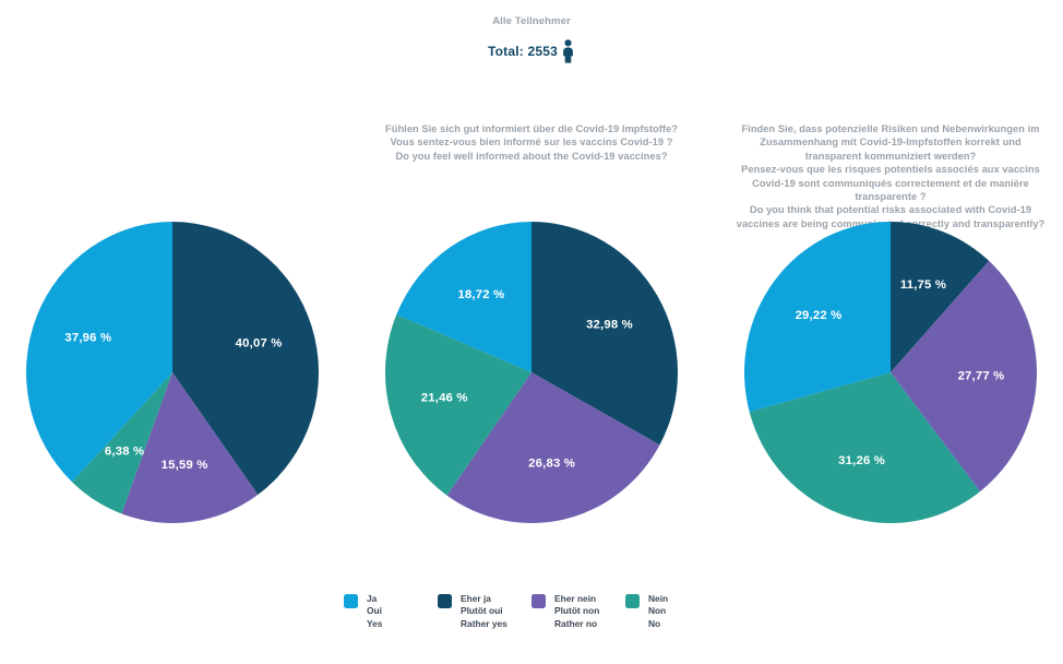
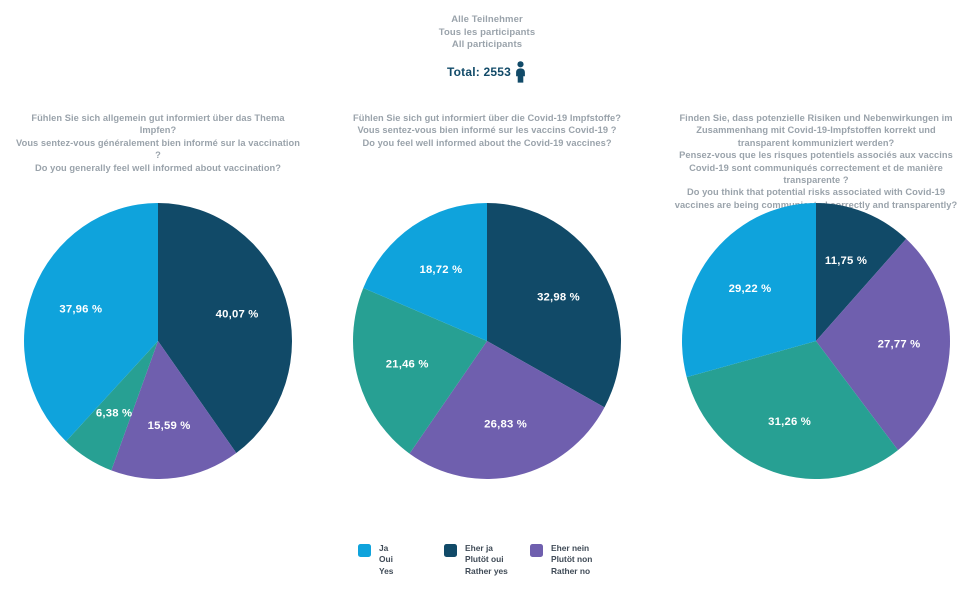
  Alle Teilnehmer
+ Tous les participants
+ All participants
  Total: 2553
+ Fühlen Sie sich allgemein gut informiert über das Thema Impfen?
+ Vous sentez-vous généralement bien informé sur la vaccination ?
+ Do you generally feel well informed about vaccination?
  Fühlen Sie sich gut informiert über die Covid-19 Impfstoffe?
  Vous sentez-vous bien informé sur les vaccins Covid-19 ?
  Do you feel well informed about the Covid-19 vaccines?
  Finden Sie, dass potenzielle Risiken und Nebenwirkungen im Zusammenhang mit Covid-19-Impfstoffen korrekt und transparent kommuniziert werden?
  Pensez-vous que les risques potentiels associés aux vaccins Covid-19 sont communiqués correctement et de manière transparente ?
  Do you think that potential risks associated with Covid-19 vaccines are being commuorrectly and transparently?
  40,07 %
  15,59 %
  6,38 %
  37,96 %
  32,98 %
  26,83 %
  21,46 %
  18,72 %
  11,75 %
  27,77 %
  31,26 %
  29,22 %
  Ja
  Oui
  Yes
  Eher ja
  Plutöt oui
  Rather yes
  Eher nein
  Plutöt non
  Rather no
- Nein
- Non
- No
